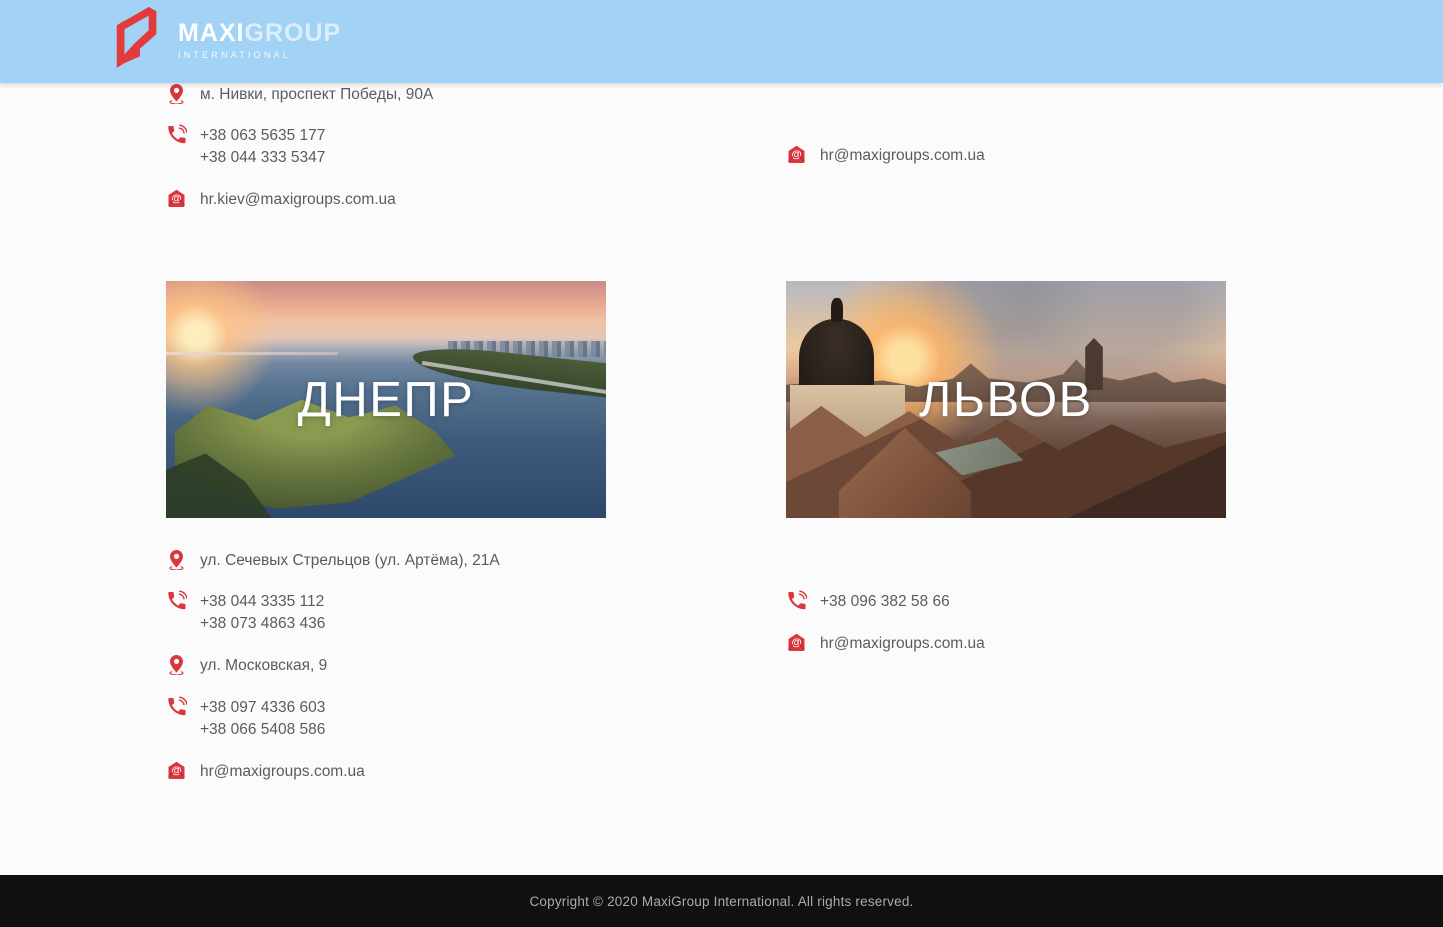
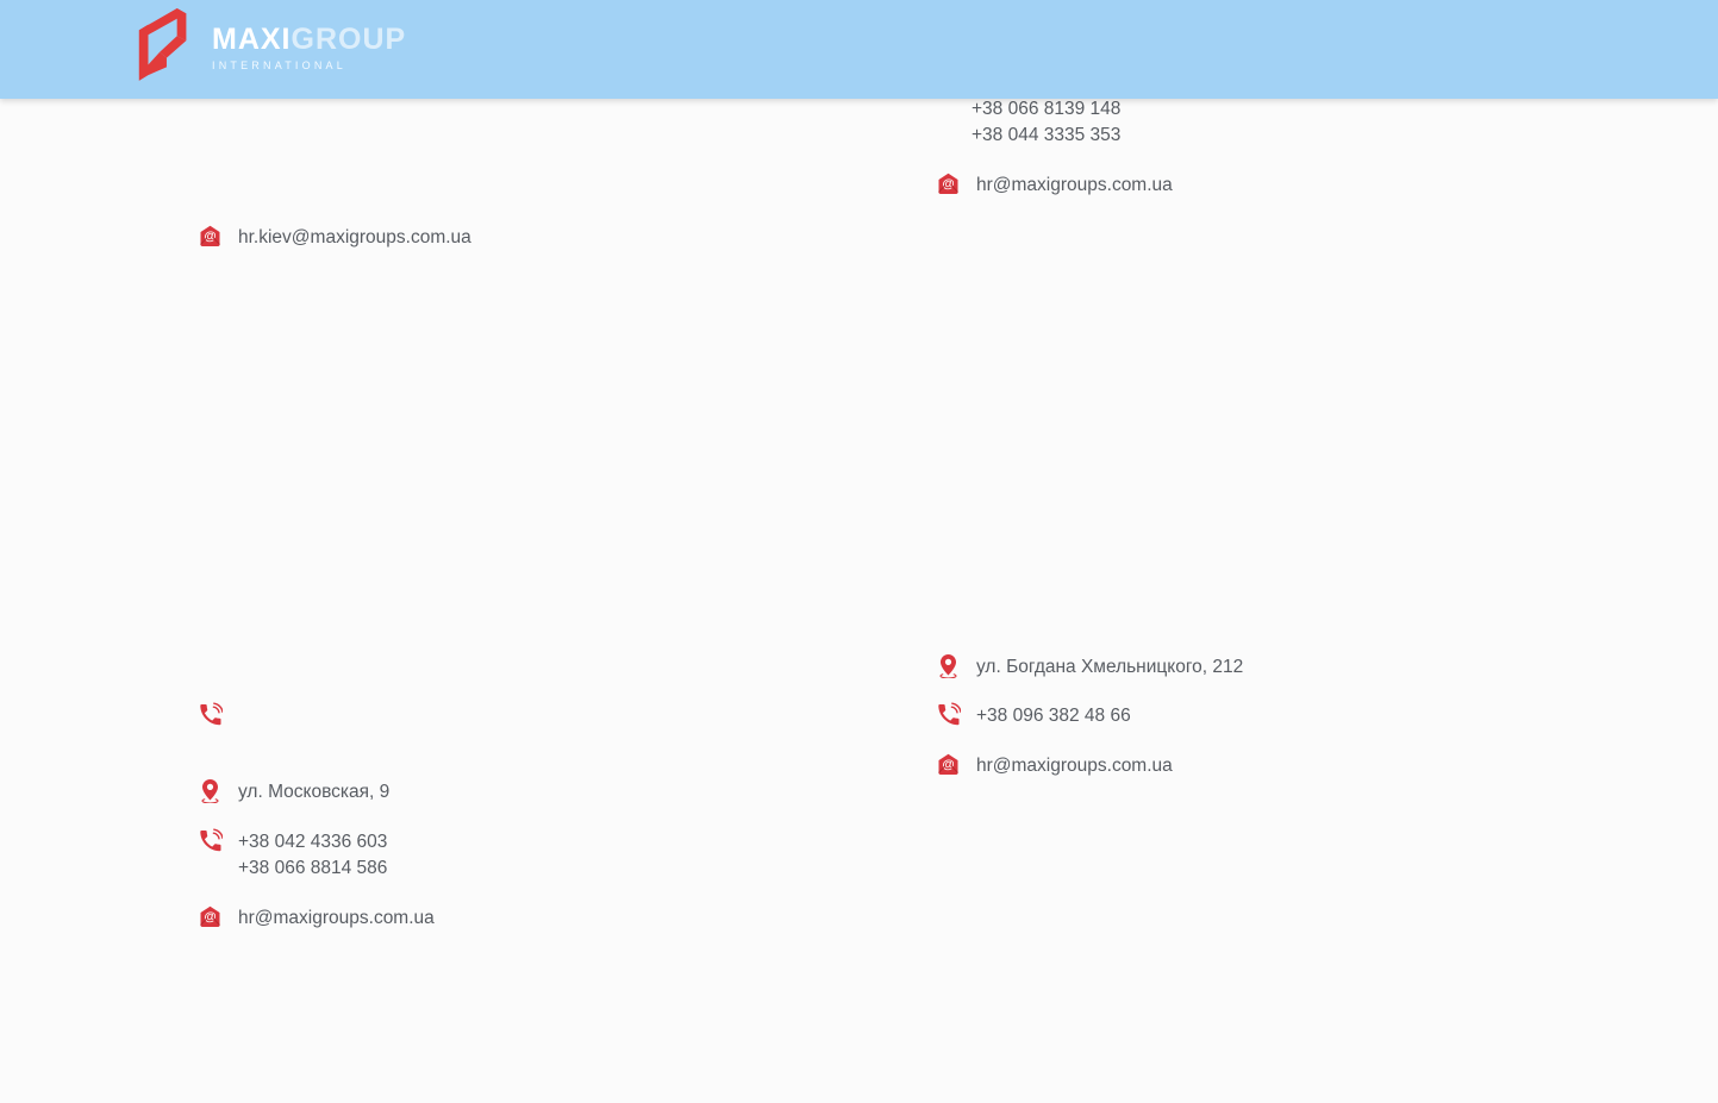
  MAXIGROUP
  INTERNATIONAL
- м. Нивки, проспект Победы, 90А
- +38 063 5635 177
- +38 044 333 5347
  hr.kiev@maxigroups.com.ua
+ +38 066 8139 148
+ +38 044 3335 353
  hr@maxigroups.com.ua
- ДНЕПР
- ЛЬВОВ
- ул. Сечевых Стрельцов (ул. Артёма), 21А
- +38 044 3335 112
- +38 073 4863 436
  ул. Московская, 9
- +38 097 4336 603
+ +38 042 4336 603
- +38 066 5408 586
+ +38 066 8814 586
  hr@maxigroups.com.ua
+ ул. Богдана Хмельницкого, 212
- +38 096 382 58 66
+ +38 096 382 48 66
  hr@maxigroups.com.ua
- Copyright © 2020 MaxiGroup International. All rights reserved.
